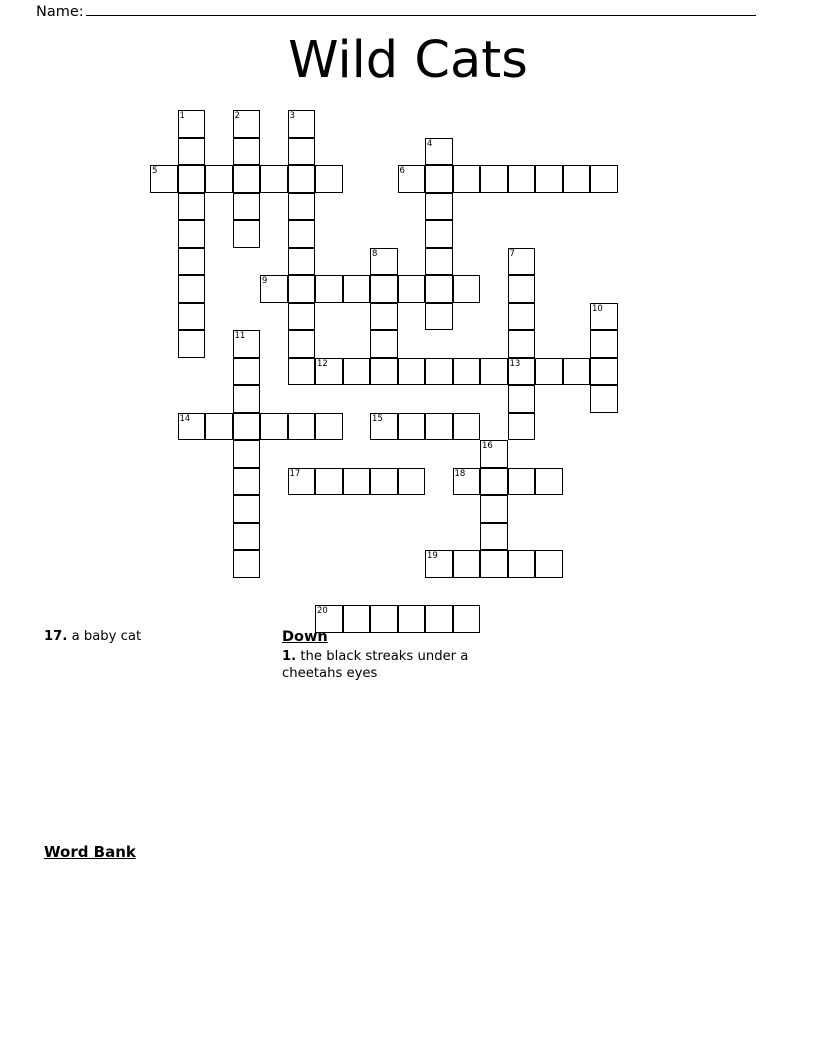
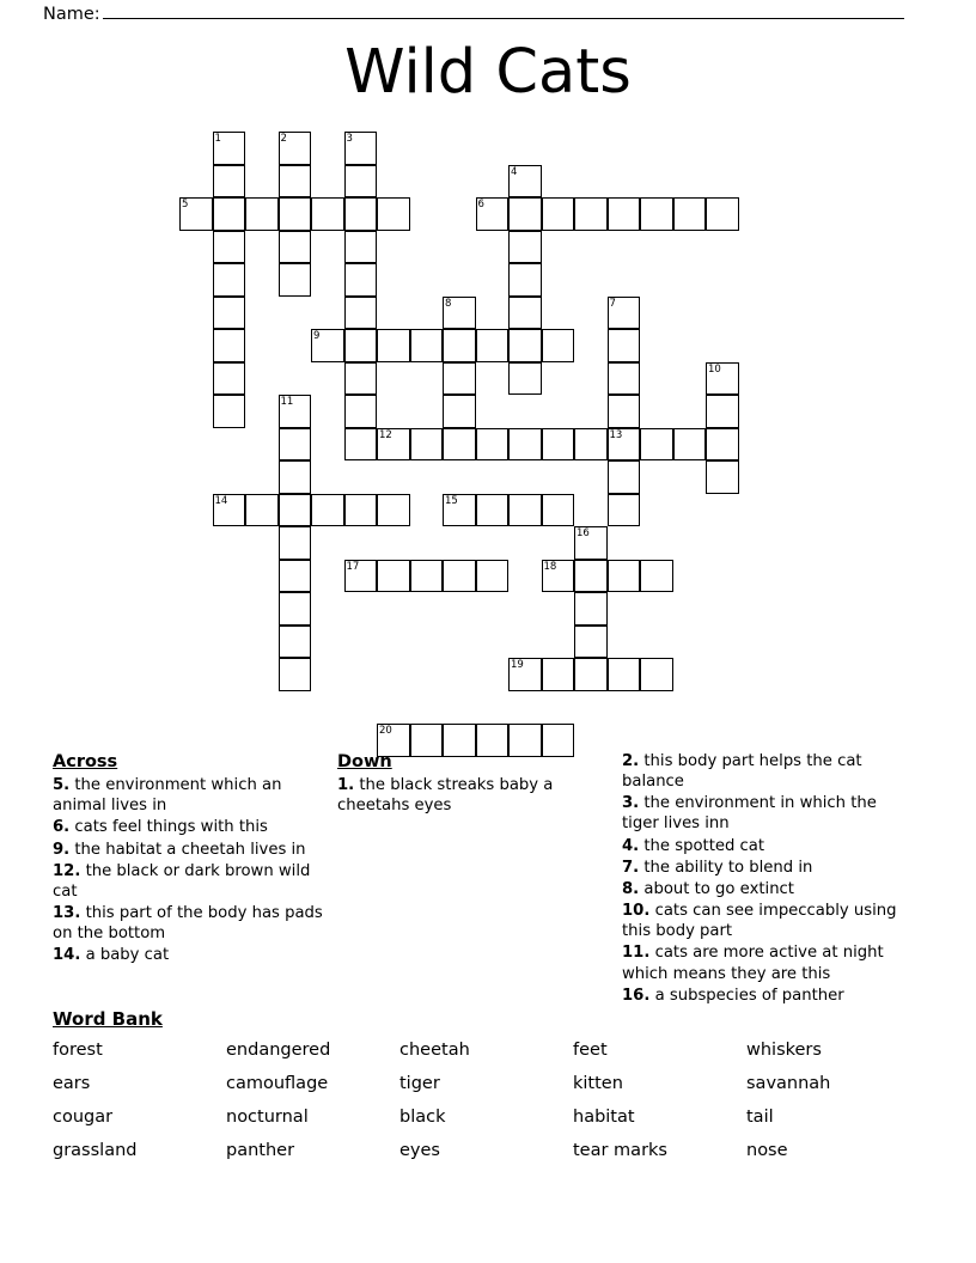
  Name:
  Wild Cats
  1
  2
  3
  4
  5
  6
  7
  8
  9
  10
  11
  12
  13
  14
  15
  16
  17
  18
  19
  20
+ Across
+ 5. the environment which an animal lives in
+ 6. cats feel things with this
+ 9. the habitat a cheetah lives in
+ 12. the black or dark brown wild cat
+ 13. this part of the body has pads on the bottom
- 17. a baby cat
+ 14. a baby cat
  Down
- 1. the black streaks under a cheetahs eyes
+ 1. the black streaks baby a cheetahs eyes
+ 2. this body part helps the cat balance
+ 3. the environment in which the tiger lives inn
+ 4. the spotted cat
+ 7. the ability to blend in
+ 8. about to go extinct
+ 10. cats can see impeccably using this body part
+ 11. cats are more active at night which means they are this
+ 16. a subspecies of panther
  Word Bank
+ forest
+ endangered
+ cheetah
+ feet
+ whiskers
+ ears
+ camouflage
+ tiger
+ kitten
+ savannah
+ cougar
+ nocturnal
+ black
+ habitat
+ tail
+ grassland
+ panther
+ eyes
+ tear marks
+ nose
